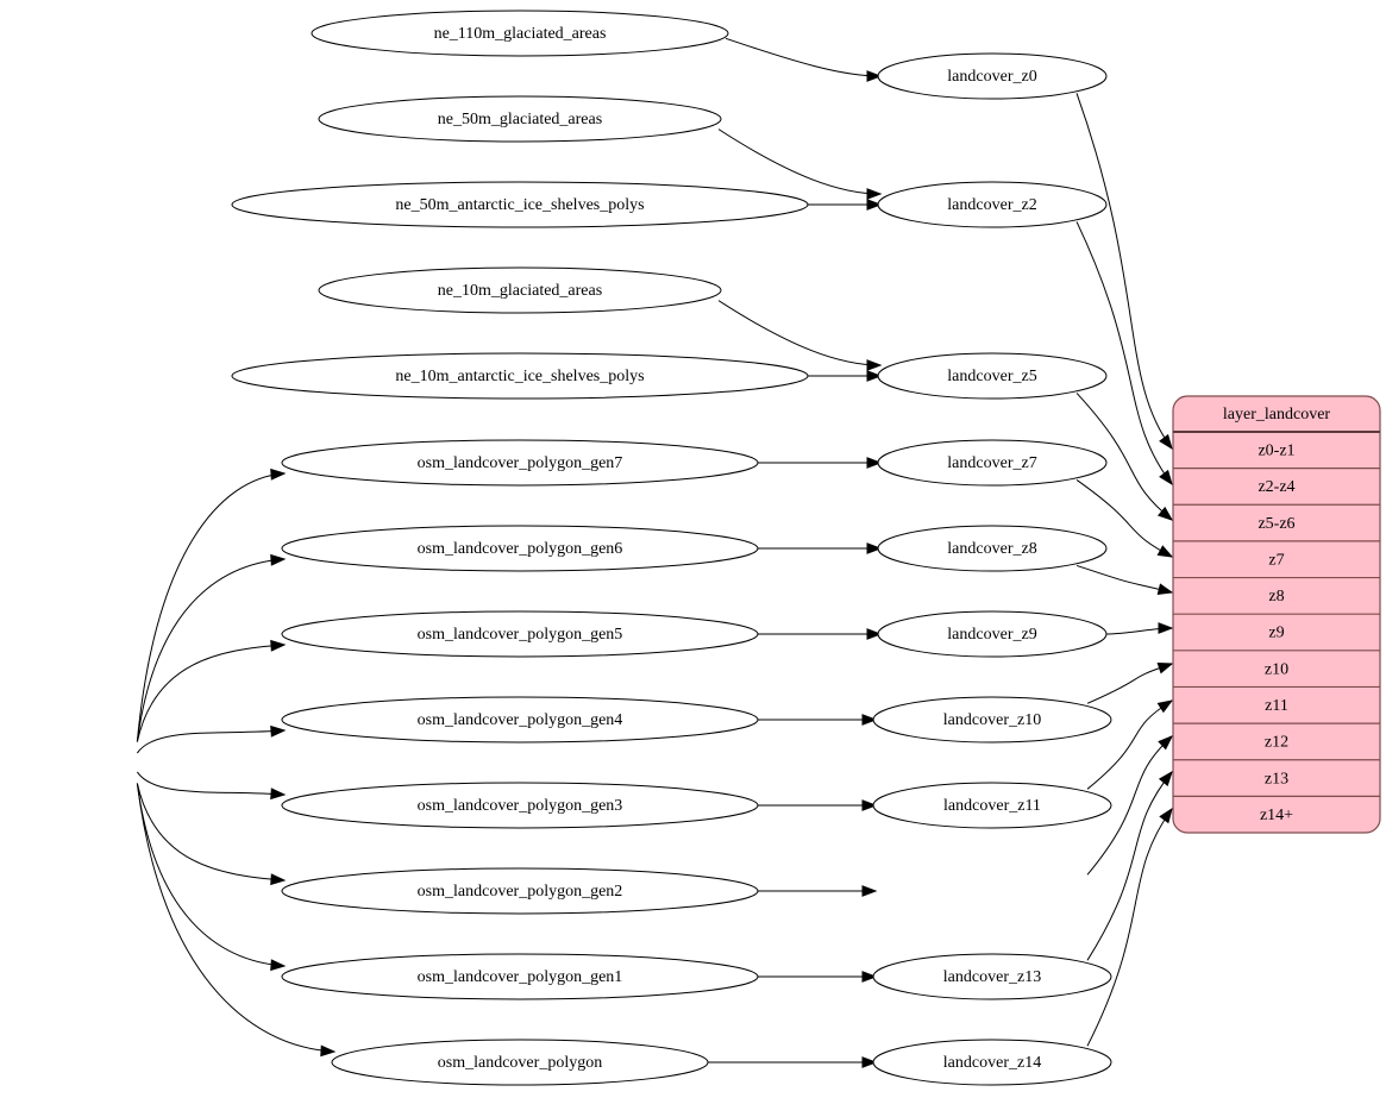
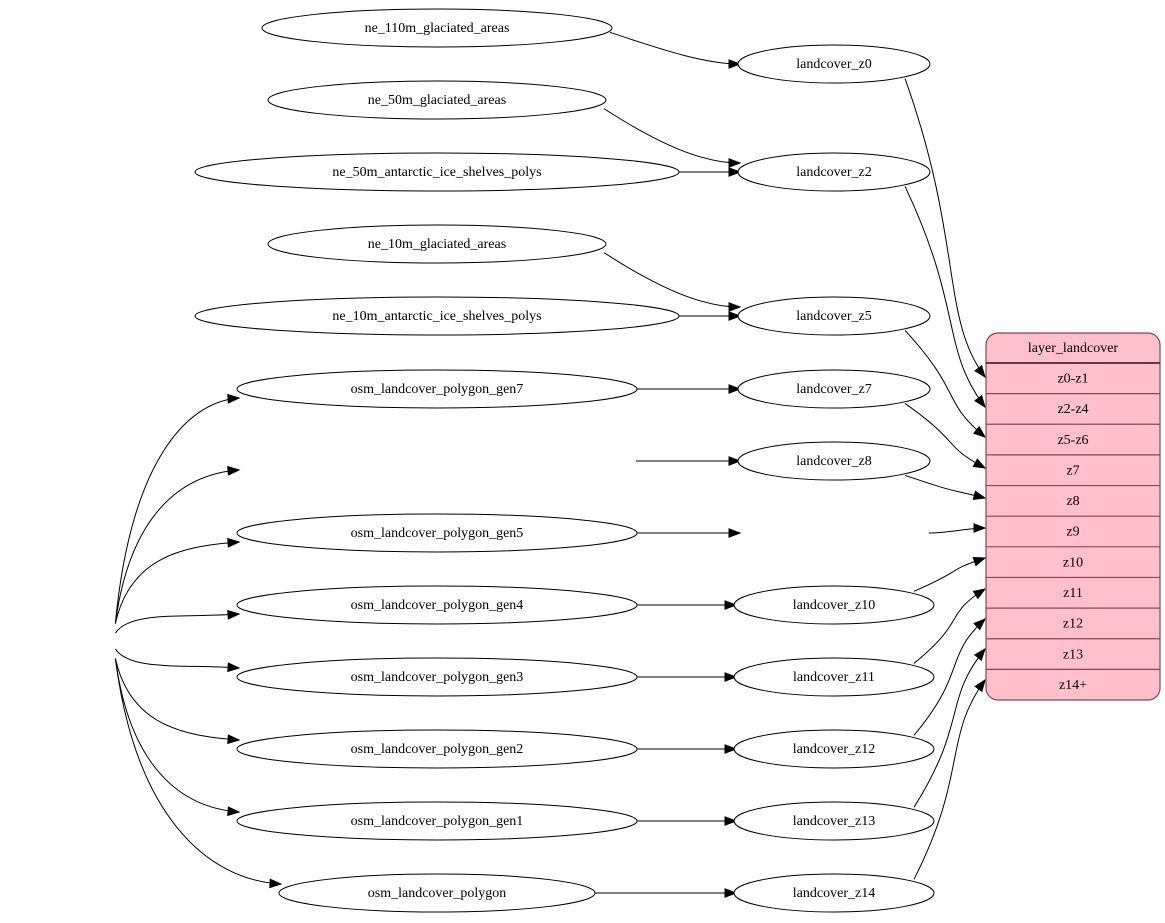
  ne_110m_glaciated_areas
  ne_50m_glaciated_areas
  ne_50m_antarctic_ice_shelves_polys
  ne_10m_glaciated_areas
  ne_10m_antarctic_ice_shelves_polys
  osm_landcover_polygon_gen7
- osm_landcover_polygon_gen6
  osm_landcover_polygon_gen5
  osm_landcover_polygon_gen4
  osm_landcover_polygon_gen3
  osm_landcover_polygon_gen2
  osm_landcover_polygon_gen1
  osm_landcover_polygon
  landcover_z0
  landcover_z2
  landcover_z5
  landcover_z7
  landcover_z8
- landcover_z9
  landcover_z10
  landcover_z11
+ landcover_z12
  landcover_z13
  landcover_z14
  layer_landcover
  z0-z1
  z2-z4
  z5-z6
  z7
  z8
  z9
  z10
  z11
  z12
  z13
  z14+
